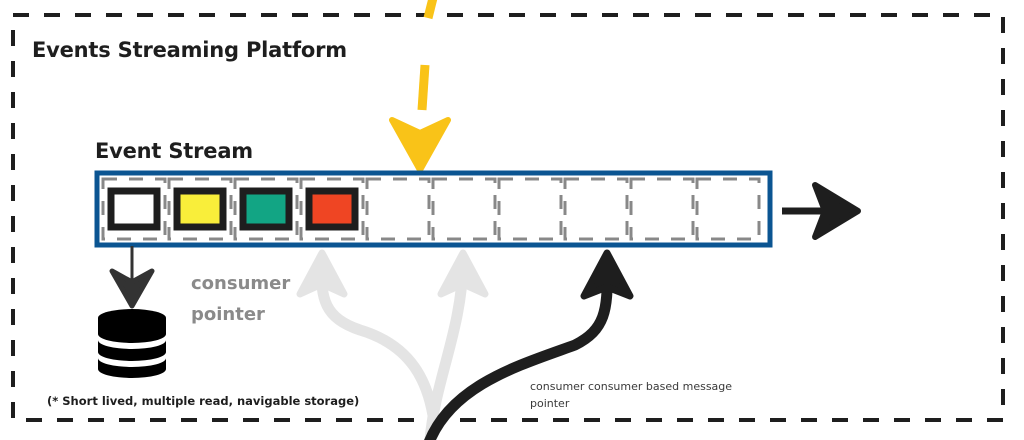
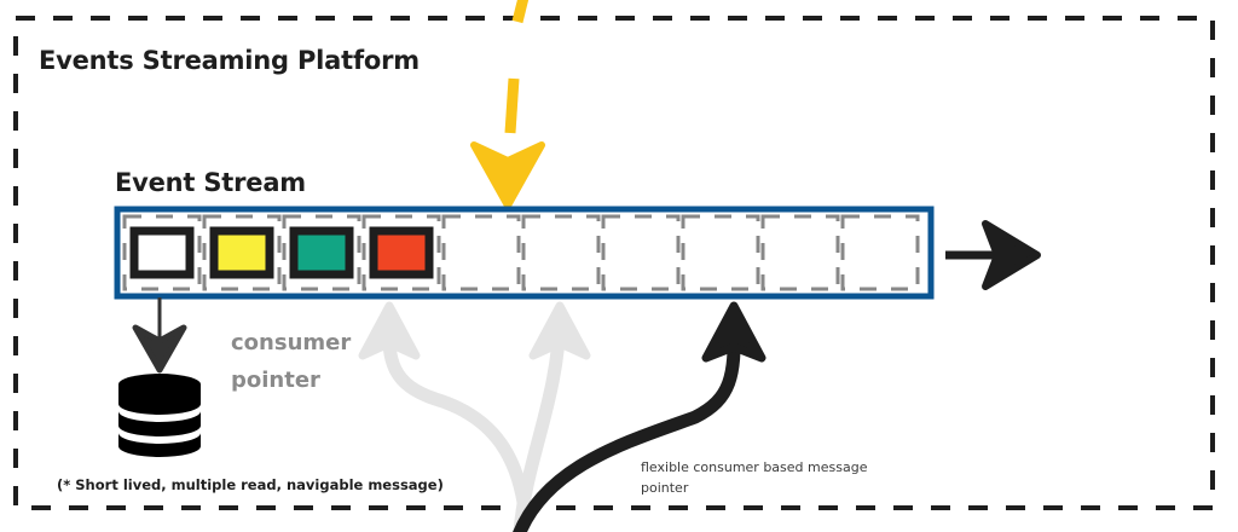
  Events Streaming Platform
  Event Stream
  consumer pointer
- consumer consumer based message pointer
+ flexible consumer based message pointer
- (* Short lived, multiple read, navigable storage)
+ (* Short lived, multiple read, navigable message)
